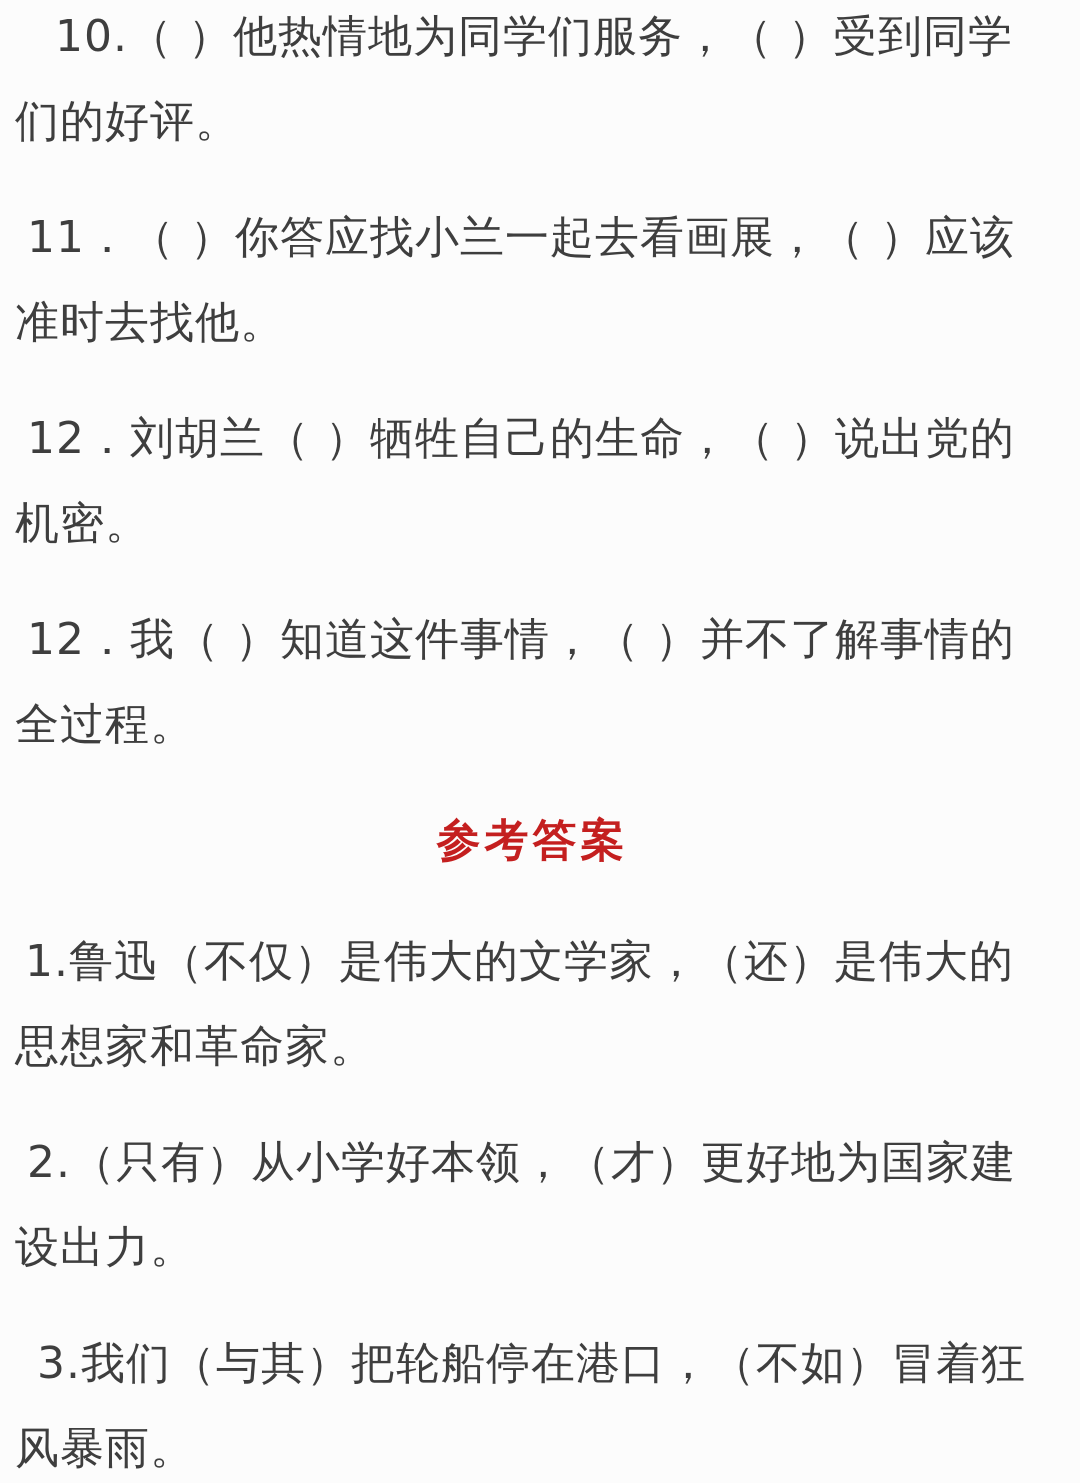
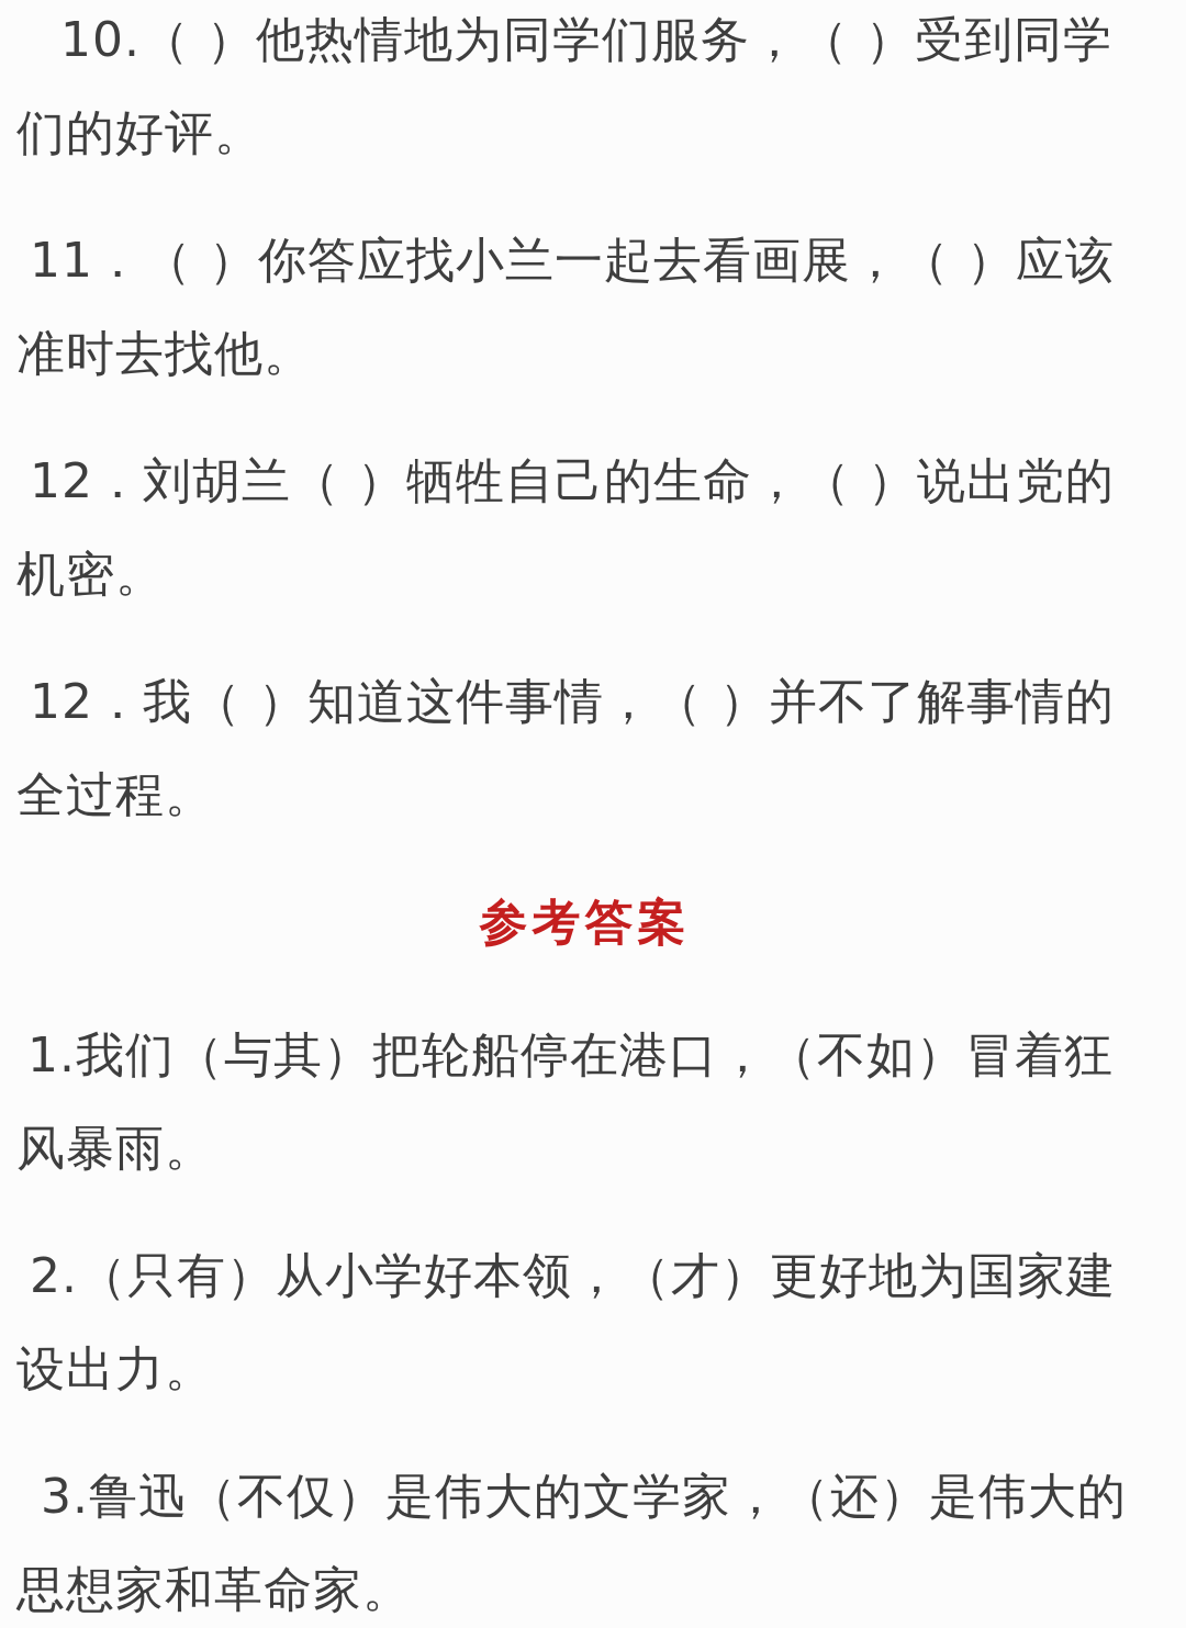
  10.（ ）他热情地为同学们服务，（ ）受到同学们的好评。
  11．（ ）你答应找小兰一起去看画展，（ ）应该准时去找他。
  12．刘胡兰（ ）牺牲自己的生命，（ ）说出党的机密。
  12．我（ ）知道这件事情，（ ）并不了解事情的全过程。
  参考答案
- 1.鲁迅（不仅）是伟大的文学家，（还）是伟大的思想家和革命家。
+ 1.我们（与其）把轮船停在港口，（不如）冒着狂风暴雨。
  2.（只有）从小学好本领，（才）更好地为国家建设出力。
- 3.我们（与其）把轮船停在港口，（不如）冒着狂风暴雨。
+ 3.鲁迅（不仅）是伟大的文学家，（还）是伟大的思想家和革命家。
